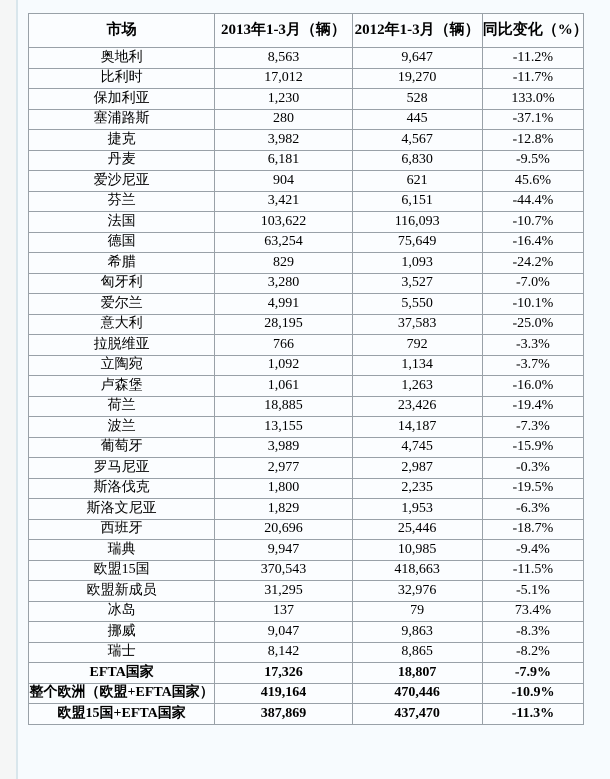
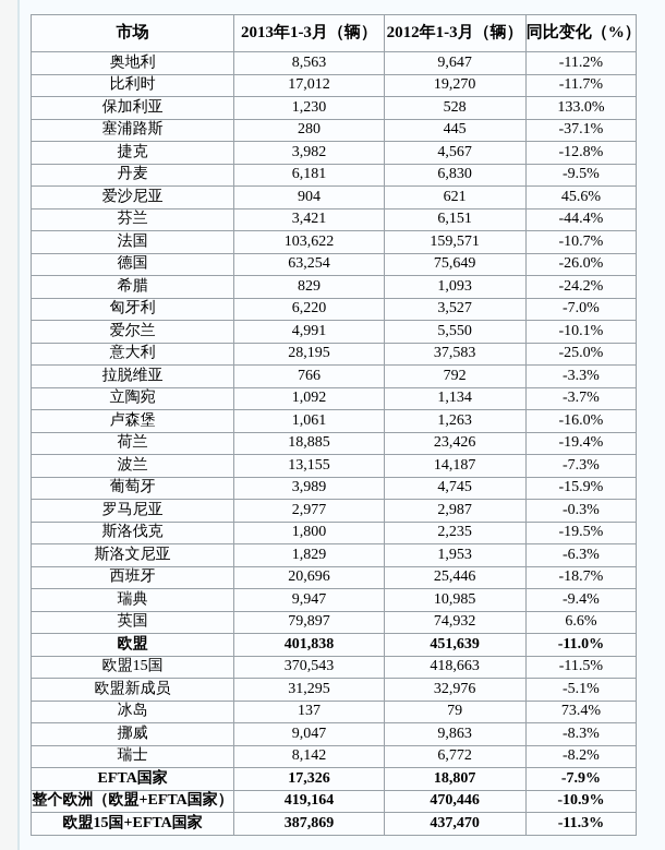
  市场	2013年1-3月（辆）	2012年1-3月（辆）	同比变化（%）
  奥地利	8,563	9,647	-11.2%
  比利时	17,012	19,270	-11.7%
  保加利亚	1,230	528	133.0%
  塞浦路斯	280	445	-37.1%
  捷克	3,982	4,567	-12.8%
  丹麦	6,181	6,830	-9.5%
  爱沙尼亚	904	621	45.6%
  芬兰	3,421	6,151	-44.4%
- 法国	103,622	116,093	-10.7%
+ 法国	103,622	159,571	-10.7%
- 德国	63,254	75,649	-16.4%
+ 德国	63,254	75,649	-26.0%
  希腊	829	1,093	-24.2%
- 匈牙利	3,280	3,527	-7.0%
+ 匈牙利	6,220	3,527	-7.0%
  爱尔兰	4,991	5,550	-10.1%
  意大利	28,195	37,583	-25.0%
  拉脱维亚	766	792	-3.3%
  立陶宛	1,092	1,134	-3.7%
  卢森堡	1,061	1,263	-16.0%
  荷兰	18,885	23,426	-19.4%
  波兰	13,155	14,187	-7.3%
  葡萄牙	3,989	4,745	-15.9%
  罗马尼亚	2,977	2,987	-0.3%
  斯洛伐克	1,800	2,235	-19.5%
  斯洛文尼亚	1,829	1,953	-6.3%
  西班牙	20,696	25,446	-18.7%
  瑞典	9,947	10,985	-9.4%
+ 英国	79,897	74,932	6.6%
+ 欧盟	401,838	451,639	-11.0%
  欧盟15国	370,543	418,663	-11.5%
  欧盟新成员	31,295	32,976	-5.1%
  冰岛	137	79	73.4%
  挪威	9,047	9,863	-8.3%
- 瑞士	8,142	8,865	-8.2%
+ 瑞士	8,142	6,772	-8.2%
  EFTA国家	17,326	18,807	-7.9%
  整个欧洲（欧盟+EFTA国家）	419,164	470,446	-10.9%
  欧盟15国+EFTA国家	387,869	437,470	-11.3%
